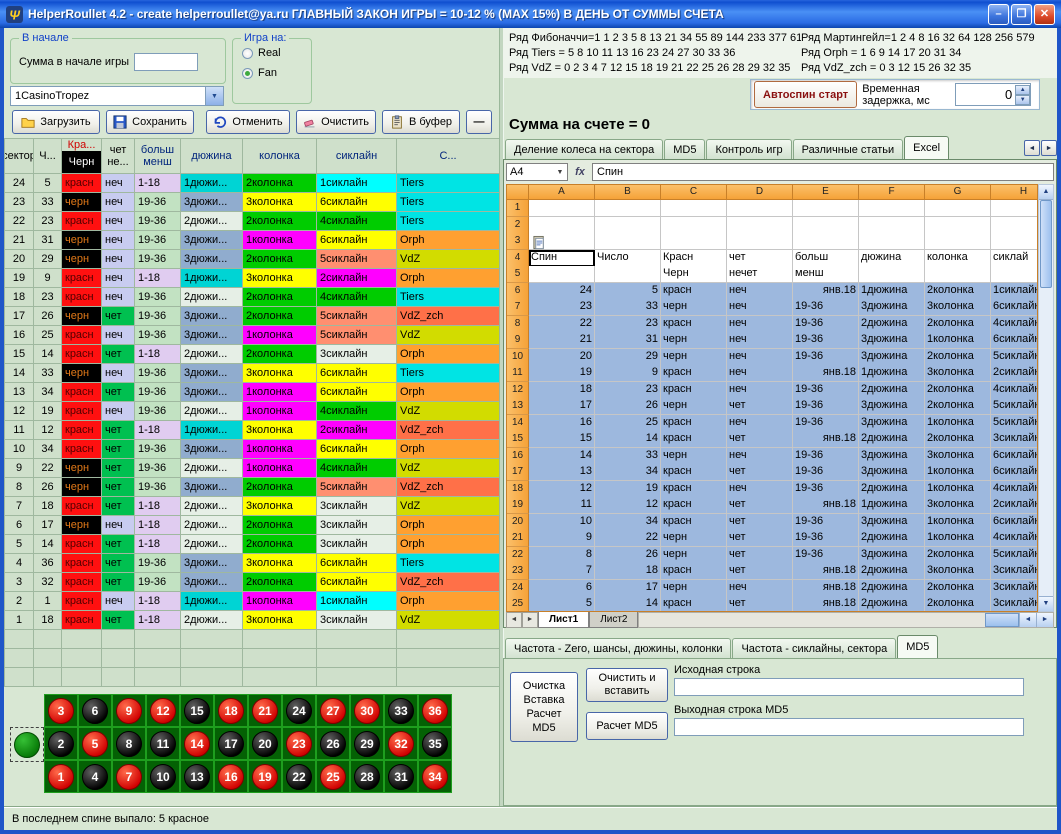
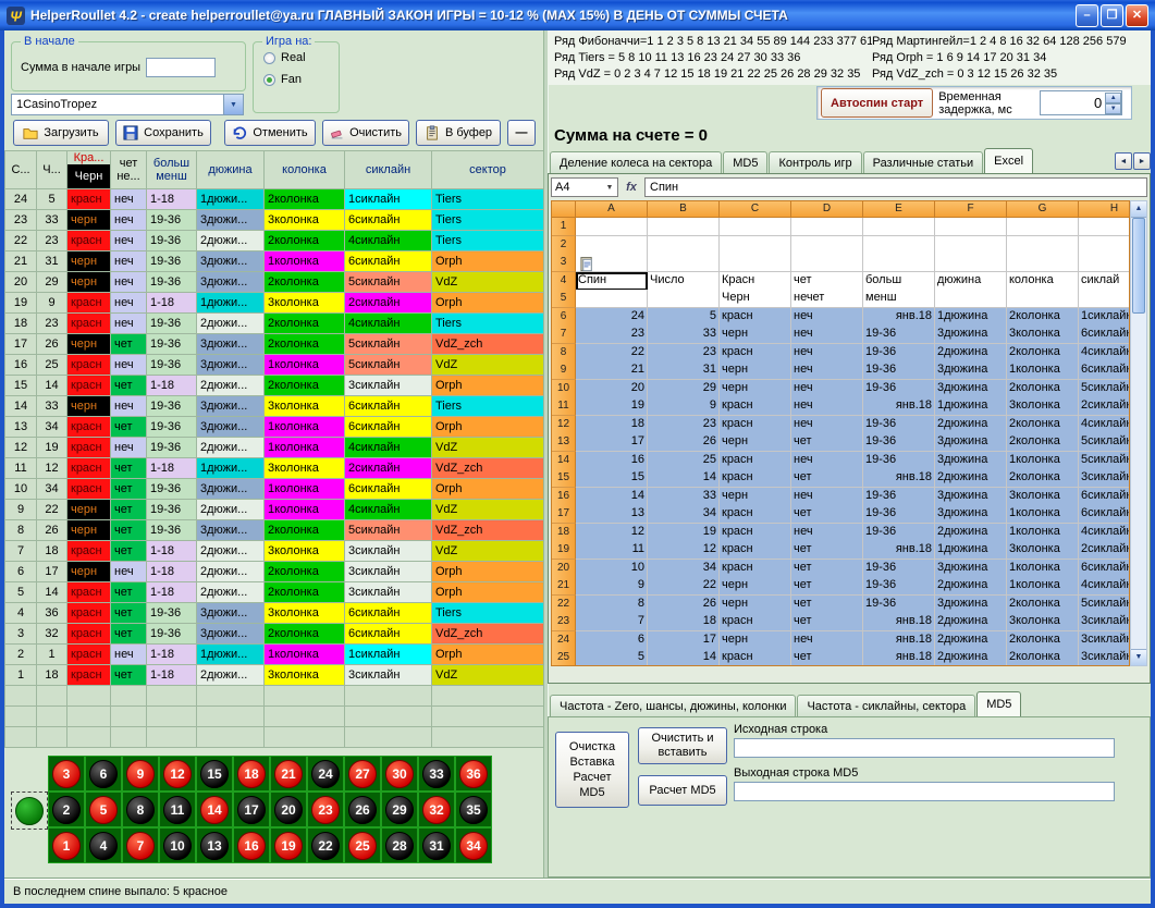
  Ψ
  HelperRoullet 4.2 - create helperroullet@ya.ru ГЛАВНЫЙ ЗАКОН ИГРЫ = 10-12 % (MAX 15%) В ДЕНЬ ОТ СУММЫ СЧЕТА
  –
  ❐
  ✕
  В начале
  Сумма в начале игры
  Игра на:
  Real
  Fan
  1CasinoTropez
  Загрузить
  Сохранить
  Отменить
  Очистить
  В буфер
  —
- сектор
+ С...
  Ч...
  Кра...
  Черн
  чет
  не...
  больш
  менш
  дюжина
  колонка
  сиклайн
- С...
+ сектор
  24
  5
  красн
  неч
  1-18
  1дюжи...
  2колонка
  1сиклайн
  Tiers
  23
  33
  черн
  неч
  19-36
  3дюжи...
  3колонка
  6сиклайн
  Tiers
  22
  23
  красн
  неч
  19-36
  2дюжи...
  2колонка
  4сиклайн
  Tiers
  21
  31
  черн
  неч
  19-36
  3дюжи...
  1колонка
  6сиклайн
  Orph
  20
  29
  черн
  неч
  19-36
  3дюжи...
  2колонка
  5сиклайн
  VdZ
  19
  9
  красн
  неч
  1-18
  1дюжи...
  3колонка
  2сиклайн
  Orph
  18
  23
  красн
  неч
  19-36
  2дюжи...
  2колонка
  4сиклайн
  Tiers
  17
  26
  черн
  чет
  19-36
  3дюжи...
  2колонка
  5сиклайн
  VdZ_zch
  16
  25
  красн
  неч
  19-36
  3дюжи...
  1колонка
  5сиклайн
  VdZ
  15
  14
  красн
  чет
  1-18
  2дюжи...
  2колонка
  3сиклайн
  Orph
  14
  33
  черн
  неч
  19-36
  3дюжи...
  3колонка
  6сиклайн
  Tiers
  13
  34
  красн
  чет
  19-36
  3дюжи...
  1колонка
  6сиклайн
  Orph
  12
  19
  красн
  неч
  19-36
  2дюжи...
  1колонка
  4сиклайн
  VdZ
  11
  12
  красн
  чет
  1-18
  1дюжи...
  3колонка
  2сиклайн
  VdZ_zch
  10
  34
  красн
  чет
  19-36
  3дюжи...
  1колонка
  6сиклайн
  Orph
  9
  22
  черн
  чет
  19-36
  2дюжи...
  1колонка
  4сиклайн
  VdZ
  8
  26
  черн
  чет
  19-36
  3дюжи...
  2колонка
  5сиклайн
  VdZ_zch
  7
  18
  красн
  чет
  1-18
  2дюжи...
  3колонка
  3сиклайн
  VdZ
  6
  17
  черн
  неч
  1-18
  2дюжи...
  2колонка
  3сиклайн
  Orph
  5
  14
  красн
  чет
  1-18
  2дюжи...
  2колонка
  3сиклайн
  Orph
  4
  36
  красн
  чет
  19-36
  3дюжи...
  3колонка
  6сиклайн
  Tiers
  3
  32
  красн
  чет
  19-36
  3дюжи...
  2колонка
  6сиклайн
  VdZ_zch
  2
  1
  красн
  неч
  1-18
  1дюжи...
  1колонка
  1сиклайн
  Orph
  1
  18
  красн
  чет
  1-18
  2дюжи...
  3колонка
  3сиклайн
  VdZ
  3
  6
  9
  12
  15
  18
  21
  24
  27
  30
  33
  36
  2
  5
  8
  11
  14
  17
  20
  23
  26
  29
  32
  35
  1
  4
  7
  10
  13
  16
  19
  22
  25
  28
  31
  34
  Ряд Фибоначчи=1 1 2 3 5 8 13 21 34 55 89 144 233 377 61
  Ряд Tiers = 5 8 10 11 13 16 23 24 27 30 33 36
  Ряд VdZ = 0 2 3 4 7 12 15 18 19 21 22 25 26 28 29 32 35
  Ряд Мартингейл=1 2 4 8 16 32 64 128 256 579
  Ряд Orph = 1 6 9 14 17 20 31 34
  Ряд VdZ_zch = 0 3 12 15 26 32 35
  Автоспин старт
  Временная задержка, мс
  0
  Сумма на счете = 0
  Деление колеса на сектора
  MD5
  Контроль игр
  Различные статьи
  Excel
  A4
  fx
  Спин
  A
  B
  C
  D
  E
  F
  G
  H
  1
  2
  3
  4
  Спин
  Число
  Красн
  чет
  больш
  дюжина
  колонка
  сиклай
  5
  Черн
  нечет
  менш
  6
  24
  5
  красн
  неч
  янв.18
  1дюжина
  2колонка
  1сиклай
  7
  23
  33
  черн
  неч
  19-36
  3дюжина
  3колонка
  6сиклай
  8
  22
  23
  красн
  неч
  19-36
  2дюжина
  2колонка
  4сиклай
  9
  21
  31
  черн
  неч
  19-36
  3дюжина
  1колонка
  6сиклай
  10
  20
  29
  черн
  неч
  19-36
  3дюжина
  2колонка
  5сиклай
  11
  19
  9
  красн
  неч
  янв.18
  1дюжина
  3колонка
  2сиклай
  12
  18
  23
  красн
  неч
  19-36
  2дюжина
  2колонка
  4сиклай
  13
  17
  26
  черн
  чет
  19-36
  3дюжина
  2колонка
  5сиклай
  14
  16
  25
  красн
  неч
  19-36
  3дюжина
  1колонка
  5сиклай
  15
  15
  14
  красн
  чет
  янв.18
  2дюжина
  2колонка
  3сиклай
  16
  14
  33
  черн
  неч
  19-36
  3дюжина
  3колонка
  6сиклай
  17
  13
  34
  красн
  чет
  19-36
  3дюжина
  1колонка
  6сиклай
  18
  12
  19
  красн
  неч
  19-36
  2дюжина
  1колонка
  4сиклай
  19
  11
  12
  красн
  чет
  янв.18
  1дюжина
  3колонка
  2сиклай
  20
  10
  34
  красн
  чет
  19-36
  3дюжина
  1колонка
  6сиклай
  21
  9
  22
  черн
  чет
  19-36
  2дюжина
  1колонка
  4сиклай
  22
  8
  26
  черн
  чет
  19-36
  3дюжина
  2колонка
  5сиклай
  23
  7
  18
  красн
  чет
  янв.18
  2дюжина
  3колонка
  3сиклай
  24
  6
  17
  черн
  неч
  янв.18
  2дюжина
  2колонка
  3сиклай
  25
  5
  14
  красн
  чет
  янв.18
  2дюжина
  2колонка
  3сиклай
- Лист1
- Лист2
  Частота - Zero, шансы, дюжины, колонки
  Частота - сиклайны, сектора
  MD5
  Очистка Вставка Расчет MD5
  Очистить и вставить
  Расчет MD5
  Исходная строка
  Выходная строка MD5
  В последнем спине выпало: 5 красное
